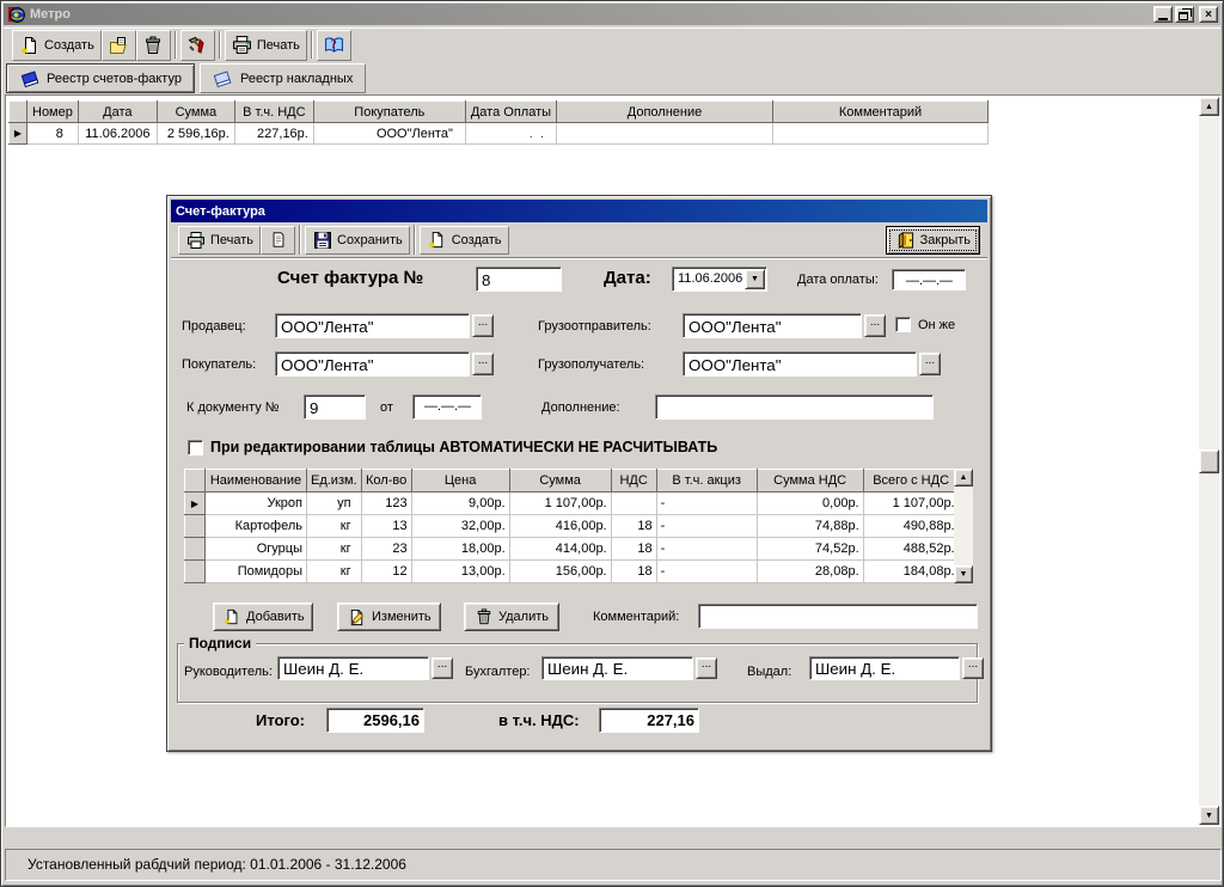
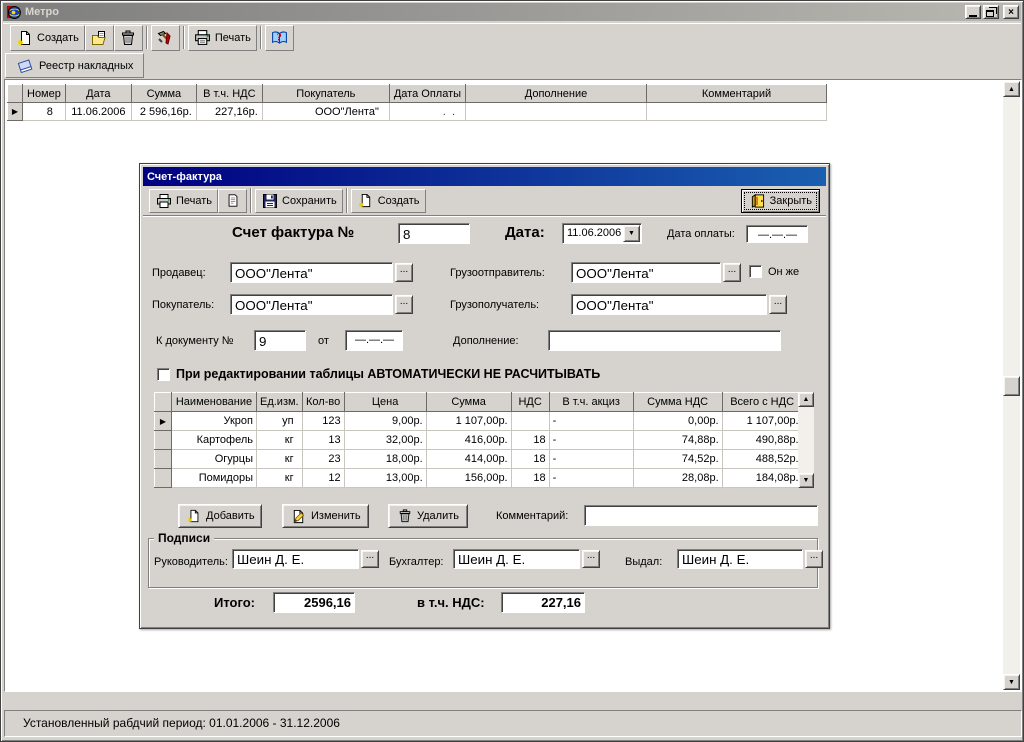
  Метро
  ×
  Создать
  Печать
  ?
- Реестр счетов-фактур
  Реестр накладных
  	Номер	Дата	Сумма	В т.ч. НДС	Покупатель	Дата Оплаты	Дополнение	Комментарий
  ▶	8	11.06.2006	2 596,16р.	227,16р.	ООО"Лента"	. .
  Счет-фактура
  Печать
  Сохранить
  Создать
  Закрыть
  Счет фактура №
  8
  Дата:
  11.06.2006
  Дата оплаты:
  —.—.—
  Продавец:
  ООО"Лента"
  ...
  Грузоотправитель:
  ООО"Лента"
  ...
  Он же
  Покупатель:
  ООО"Лента"
  ...
  Грузополучатель:
  ООО"Лента"
  ...
  К документу №
  9
  от
  —.—.—
  Дополнение:
  При редактировании таблицы АВТОМАТИЧЕСКИ НЕ РАСЧИТЫВАТЬ
  	Наименование	Ед.изм.	Кол-во	Цена	Сумма	НДС	В т.ч. акциз	Сумма НДС	Всего с НДС
  ▶	Укроп	уп	123	9,00р.	1 107,00р.		-	0,00р.	1 107,00р
  	Картофель	кг	13	32,00р.	416,00р.	18	-	74,88р.	490,88р
  	Огурцы	кг	23	18,00р.	414,00р.	18	-	74,52р.	488,52р
  	Помидоры	кг	12	13,00р.	156,00р.	18	-	28,08р.	184,08р
  Добавить
  Изменить
  Удалить
  Комментарий:
  Подписи
  Руководитель:
  Шеин Д. Е.
  ...
  Бухгалтер:
  Шеин Д. Е.
  ...
  Выдал:
  Шеин Д. Е.
  ...
  Итого:
  2596,16
  в т.ч. НДС:
  227,16
  Установленный рабдчий период: 01.01.2006 - 31.12.2006
